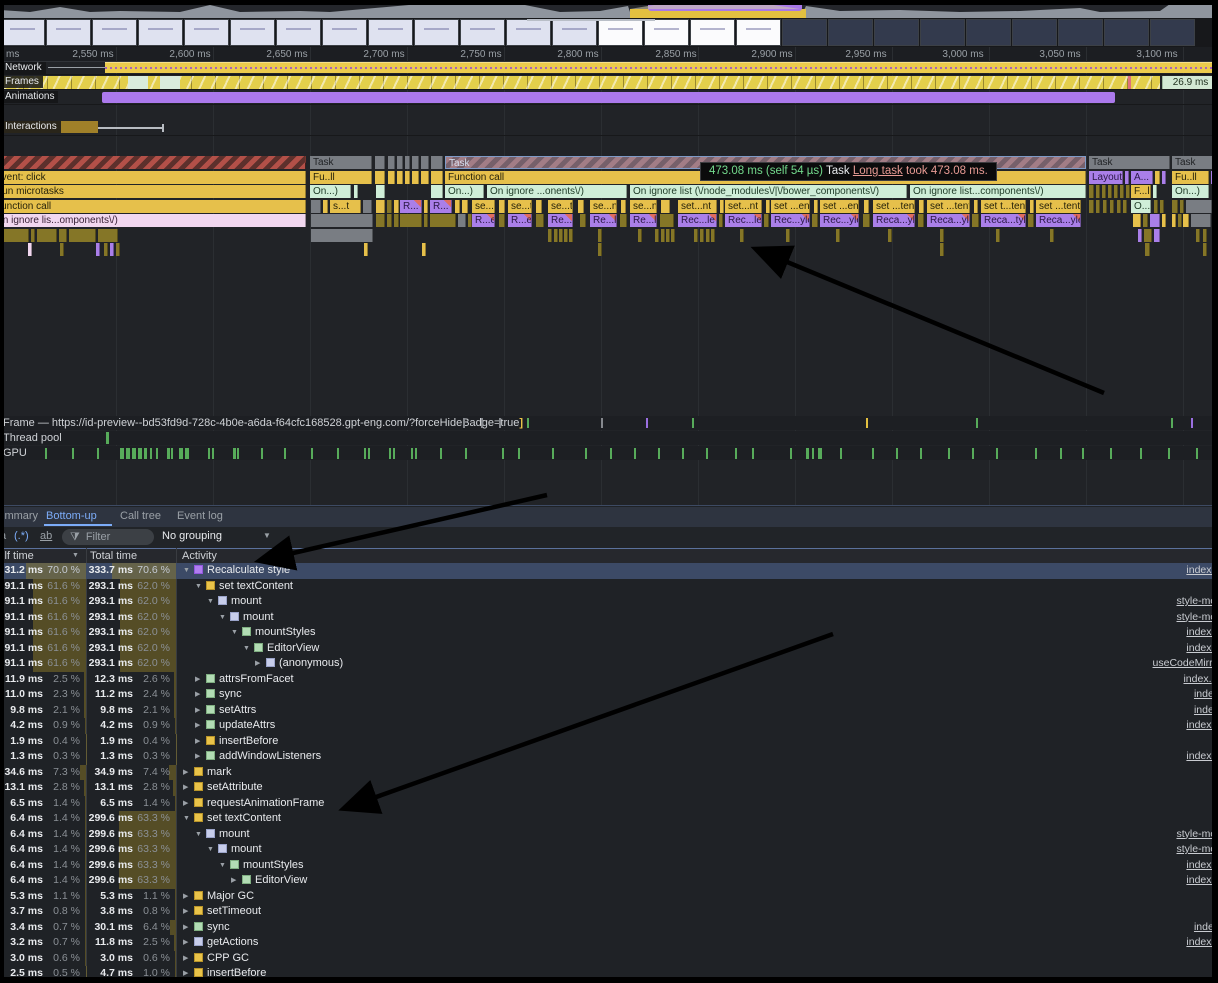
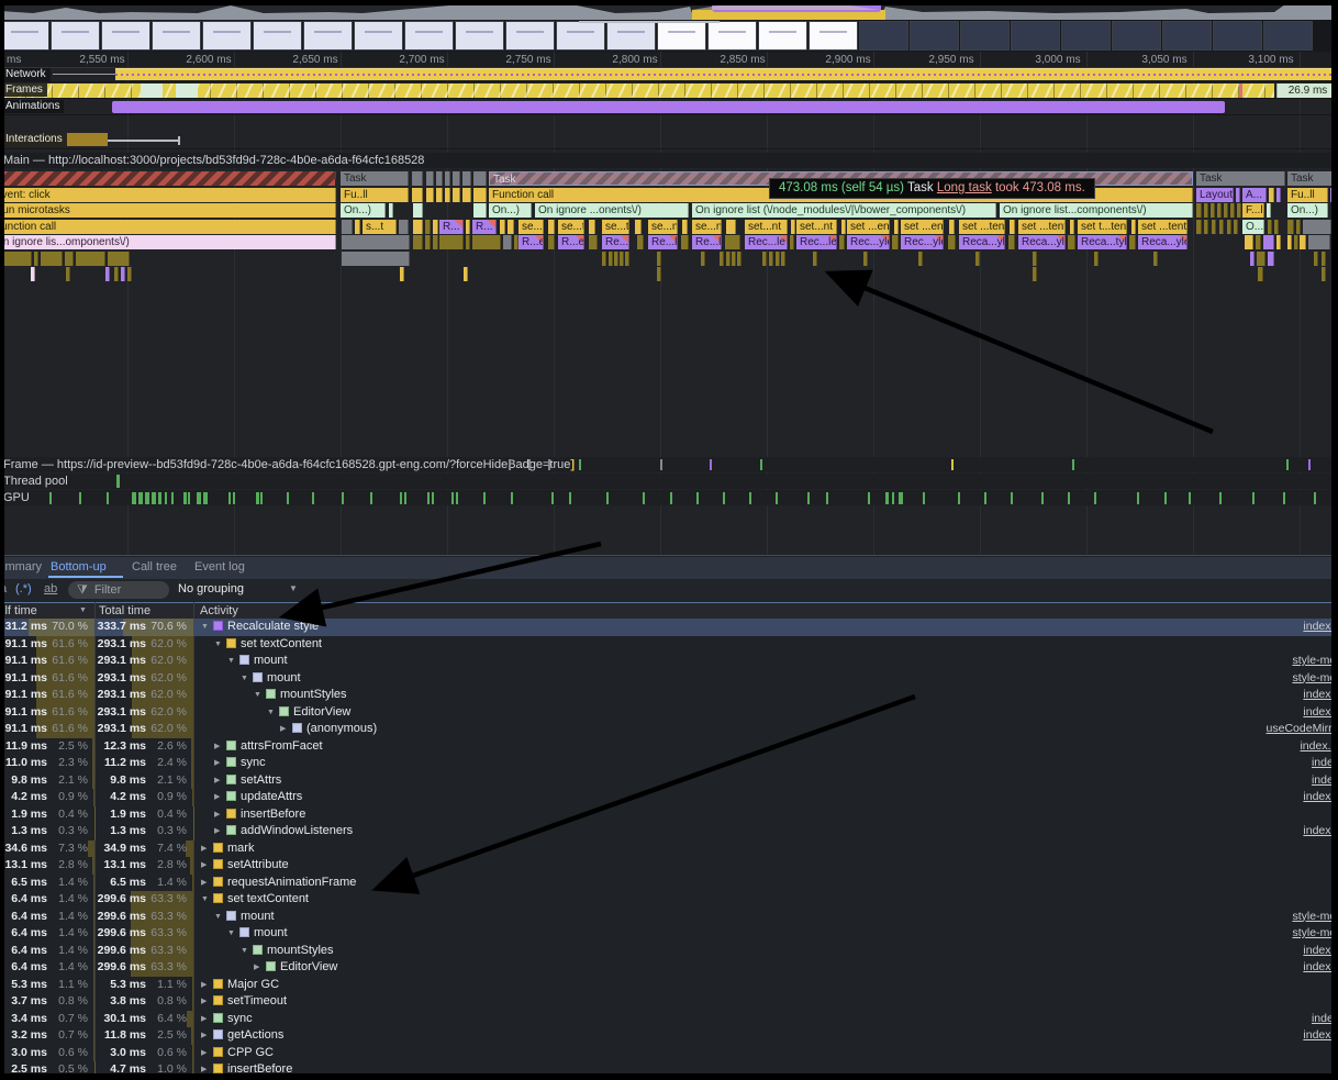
  ms
  2,550 ms
  2,600 ms
  2,650 ms
  2,700 ms
  2,750 ms
  2,800 ms
  2,850 ms
  2,900 ms
  2,950 ms
  3,000 ms
  3,050 ms
  3,100 ms
  Network
  26.9 ms
  Frames
  Animations
  Interactions
+ Main — http://localhost:3000/projects/bd53fd9d-728c-4b0e-a6da-f64cfc168528
  Task
  Task
  Task
  Task
  vent: click
  Fu..ll
  Function call
  Layout
  A...
  Fu..ll
  un microtasks
  On...)
  On...)
  On ignore ...onents\/)
  On ignore list (\/node_modules\/|\/bower_components\/)
  On ignore list...components\/)
  F...l
  On...)
  nction call
  s...t
  R...
  R...
  se...
  se...
  se...t
  se...n
  se...n
  set...nt
  set...nt
  set ...en
  set ...en
  set ...ten
  set ...ten
  set t...ten
  set ...tent
  O...
  n ignore lis...omponents\/)
  R...e
  R...e
  Re...
  Re...l
  Re...l
  Rec...le
  Rec...le
  Rec...yl
  Rec...yl
  Reca...yl
  Reca...yl
  Reca...tyl
  Reca...yl
  Frame — https://id-preview--bd53fd9d-728c-4b0e-a6da-f64cfc168528.gpt-eng.com/?forceHideBadge=true]
  Thread pool
  GPU
  473.08 ms (self 54 µs) Task Long task took 473.08 ms.
  mmary
  Bottom-up
  Call tree
  Event log
  (.*)
  ab
  ⧩ Filter
  No grouping
  ▼
  lf time
  Total time
  Activity
  31.2 ms 70.0 %
  333.7 ms 70.6 %
  Recalculate style
  91.1 ms 61.6 %
  293.1 ms 62.0 %
  set textContent
  91.1 ms 61.6 %
  293.1 ms 62.0 %
  mount
  style-m
  91.1 ms 61.6 %
  293.1 ms 62.0 %
  mount
  style-m
  91.1 ms 61.6 %
  293.1 ms 62.0 %
  mountStyles
  91.1 ms 61.6 %
  293.1 ms 62.0 %
  EditorView
  91.1 ms 61.6 %
  293.1 ms 62.0 %
  (anonymous)
  useCodeMirr
  11.9 ms 2.5 %
  12.3 ms 2.6 %
  attrsFromFacet
  11.0 ms 2.3 %
  11.2 ms 2.4 %
  sync
  9.8 ms 2.1 %
  9.8 ms 2.1 %
  setAttrs
  4.2 ms 0.9 %
  4.2 ms 0.9 %
  updateAttrs
  1.9 ms 0.4 %
  1.9 ms 0.4 %
  insertBefore
  1.3 ms 0.3 %
  1.3 ms 0.3 %
  addWindowListeners
  34.6 ms 7.3 %
  34.9 ms 7.4 %
  mark
  13.1 ms 2.8 %
  13.1 ms 2.8 %
  setAttribute
  6.5 ms 1.4 %
  6.5 ms 1.4 %
  requestAnimationFrame
  6.4 ms 1.4 %
  299.6 ms 63.3 %
  set textContent
  6.4 ms 1.4 %
  299.6 ms 63.3 %
  mount
  style-m
  6.4 ms 1.4 %
  299.6 ms 63.3 %
  mount
  style-m
  6.4 ms 1.4 %
  299.6 ms 63.3 %
  mountStyles
  6.4 ms 1.4 %
  299.6 ms 63.3 %
  EditorView
  5.3 ms 1.1 %
  5.3 ms 1.1 %
  Major GC
  3.7 ms 0.8 %
  3.8 ms 0.8 %
  setTimeout
  3.4 ms 0.7 %
  30.1 ms 6.4 %
  sync
  3.2 ms 0.7 %
  11.8 ms 2.5 %
  getActions
  3.0 ms 0.6 %
  3.0 ms 0.6 %
  CPP GC
  2.5 ms 0.5 %
  4.7 ms 1.0 %
  insertBefore
